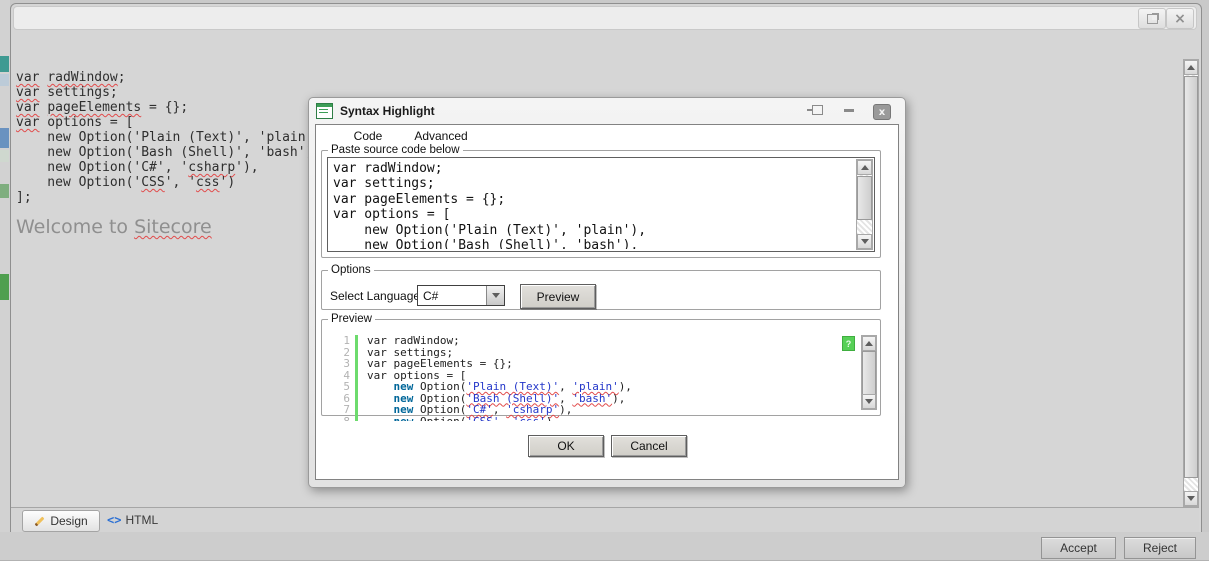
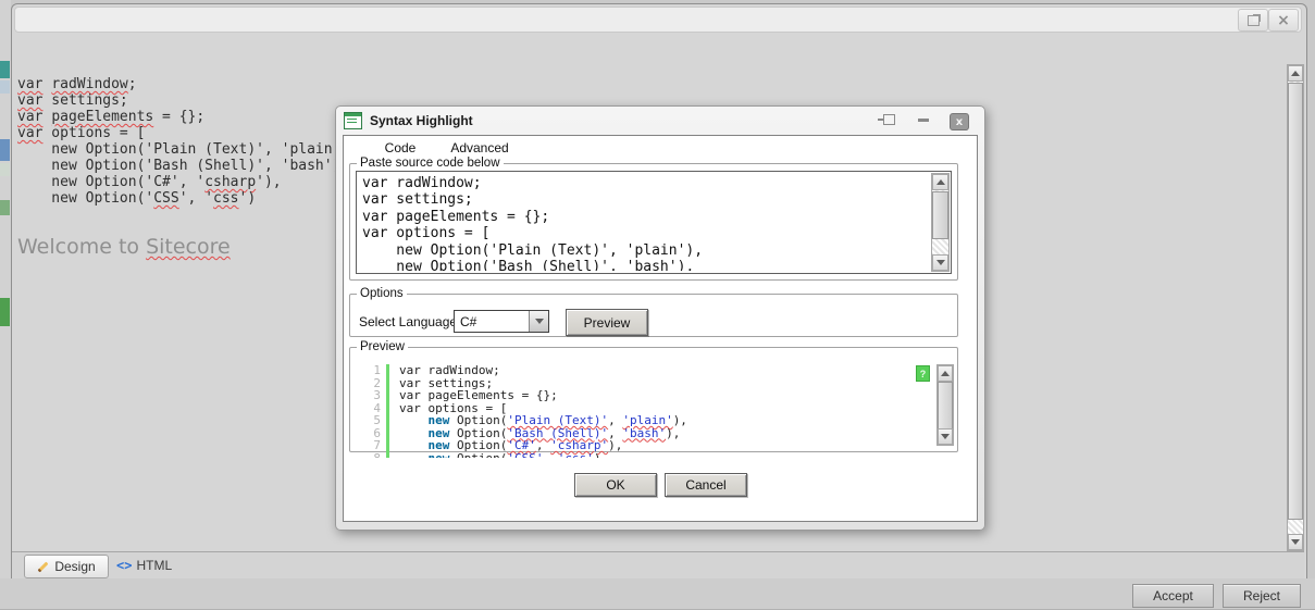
  ×
  var radWindow;
  var settings;
  var pageElements = {};
  var options = [
  new Option('Plain (Text)', 'plain
  new Option('Bash (Shell)', 'bash'
  new Option('C#', 'csharp'),
  new Option('CSS', 'css')
- ];
  Welcome to Sitecore
  Design
  <>
  HTML
  Accept
  Reject
  Syntax Highlight
  x
  Code
  Advanced
  Paste source code below
  var radWindow;
  var settings;
  var pageElements = {};
  var options = [
  new Option('Plain (Text)', 'plain'),
  new Option('Bash (Shell)', 'bash'),
  Options
  Select Languag
  C#
  Preview
  Preview
  1
  var radWindow;
  2
  var settings;
  3
  var pageElements = {};
  4
  var options = [
  5
  new Option('Plain (Text)', 'plain'),
  6
  new Option('Bash (Shell)', 'bash'),
  7
  new Option('C#', 'csharp'),
  ?
  OK
  Cancel
